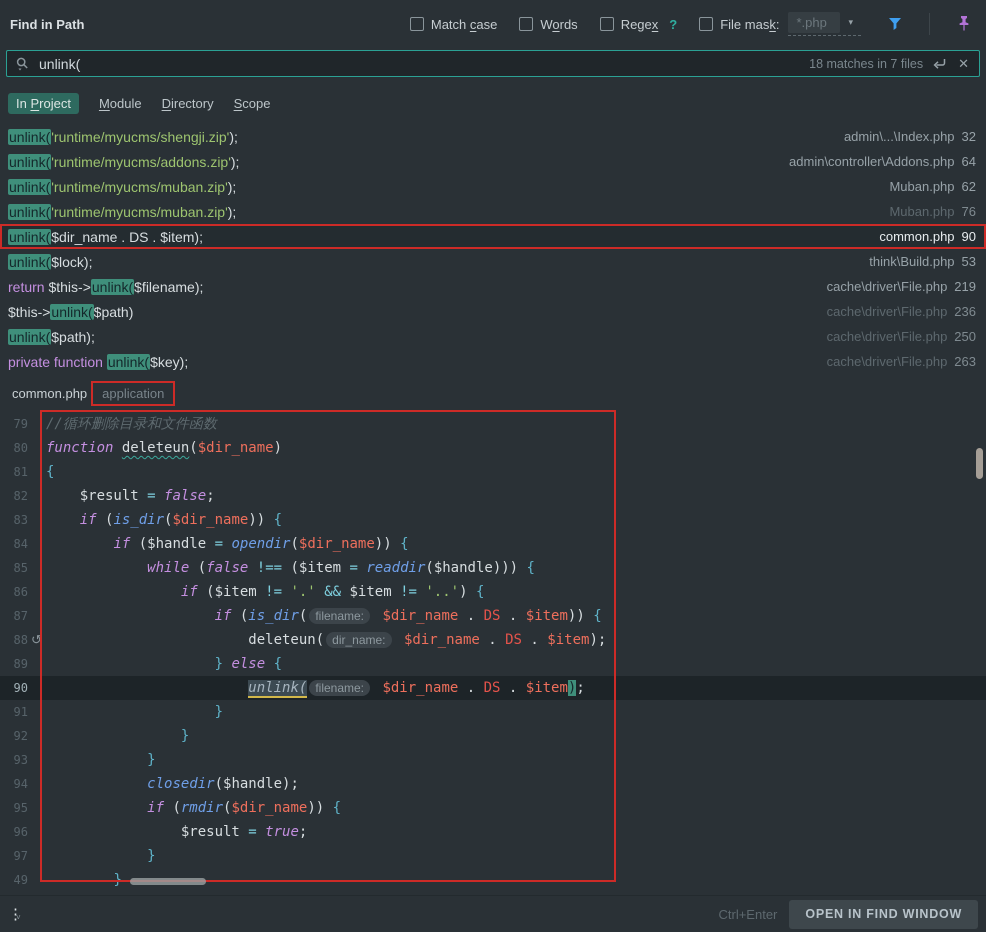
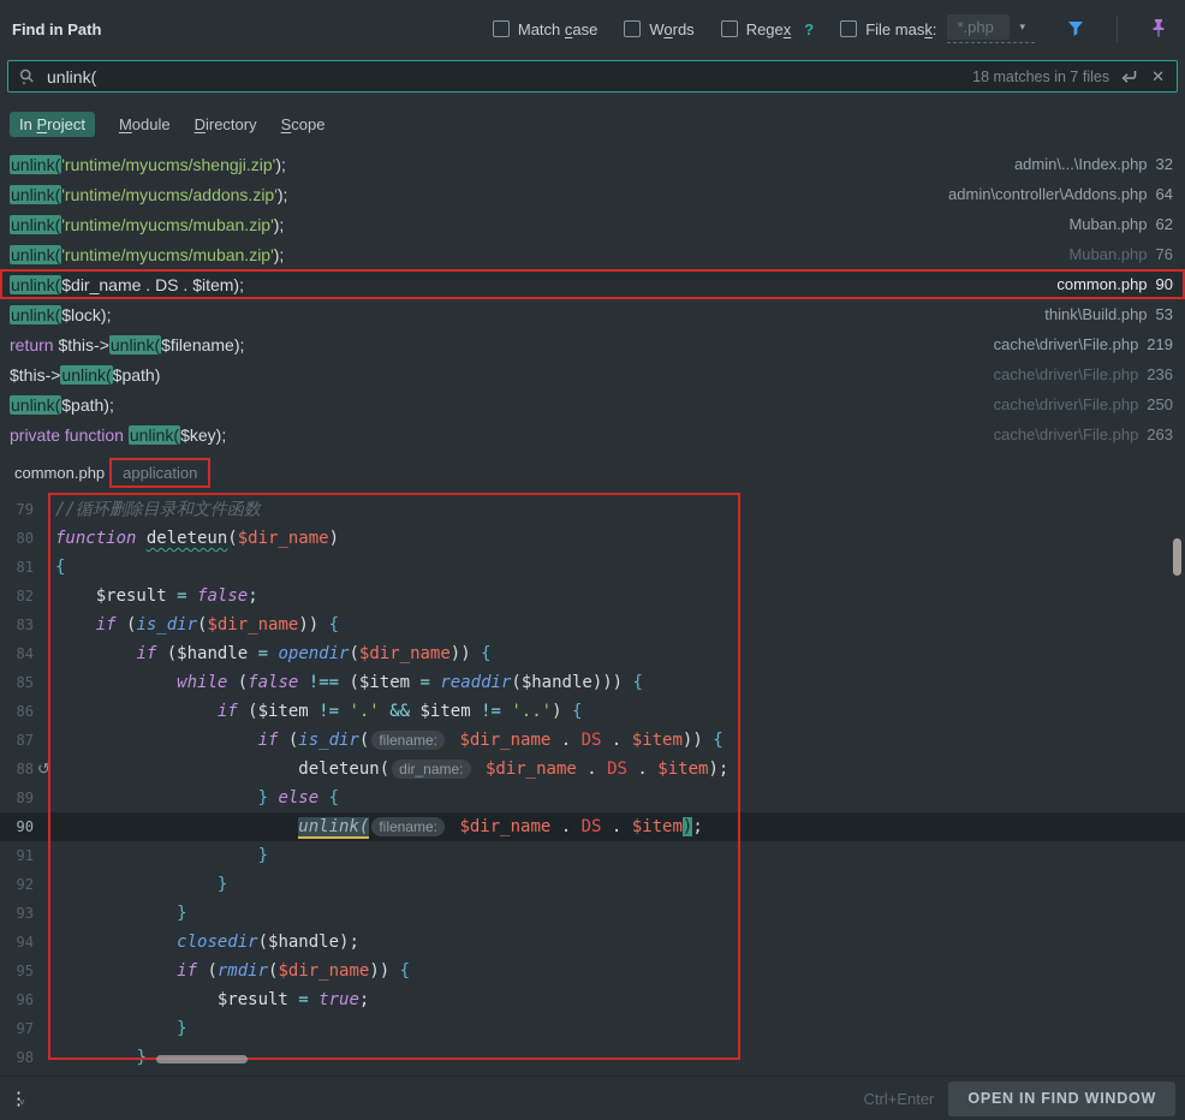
  Find in Path
  Match case
  Words
  Regex
  ?
  File mask:
  *.php
  ▾
  unlink(
  18 matches in 7 files
  ✕
  In Project
  Module
  Directory
  Scope
  unlink('runtime/myucms/shengji.zip');
  admin\...\Index.php 32
  unlink('runtime/myucms/addons.zip');
  admin\controller\Addons.php 64
  unlink('runtime/myucms/muban.zip');
  Muban.php 62
  unlink('runtime/myucms/muban.zip');
  Muban.php 76
  unlink($dir_name . DS . $item);
  common.php 90
  unlink($lock);
  think\Build.php 53
  return $this->unlink($filename);
  cache\driver\File.php 219
  $this->unlink($path)
  cache\driver\File.php 236
  unlink($path);
  cache\driver\File.php 250
  private function unlink($key);
  cache\driver\File.php 263
  common.php
  application
  79
  //循环删除目录和文件函数
  80
  function deleteun($dir_name)
  81
  {
  82
  $result = false;
  83
  if (is_dir($dir_name)) {
  84
  if ($handle = opendir($dir_name)) {
  85
  while (false !== ($item = readdir($handle))) {
  86
  if ($item != '.' && $item != '..') {
  87
  if (is_dir( filename: $dir_name . DS . $item)) {
  88
  ↺
  deleteun( dir_name: $dir_name . DS . $item);
  89
  } else {
  90
  unlink( filename: $dir_name . DS . $item);
  91
  }
  92
  }
  93
  }
  94
  closedir($handle);
  95
  if (rmdir($dir_name)) {
  96
  $result = true;
  97
  }
- 49
+ 98
  }
  ⋮
  ˅
  Ctrl+Enter
  OPEN IN FIND WINDOW
